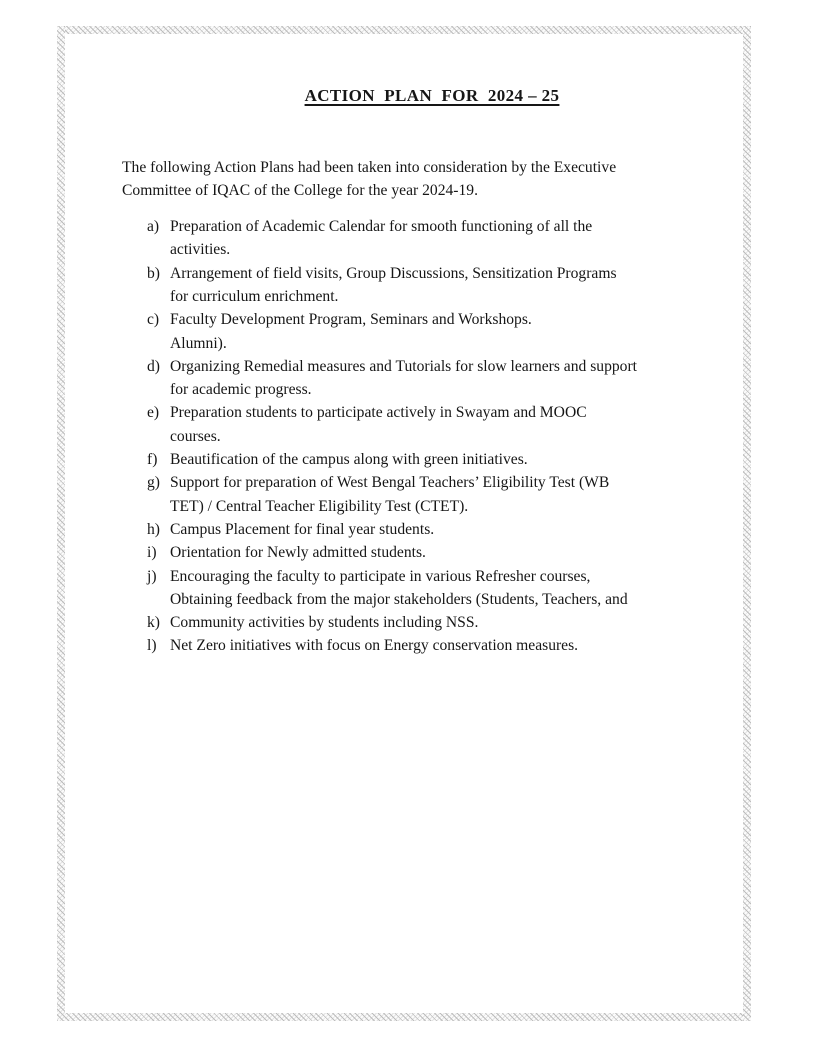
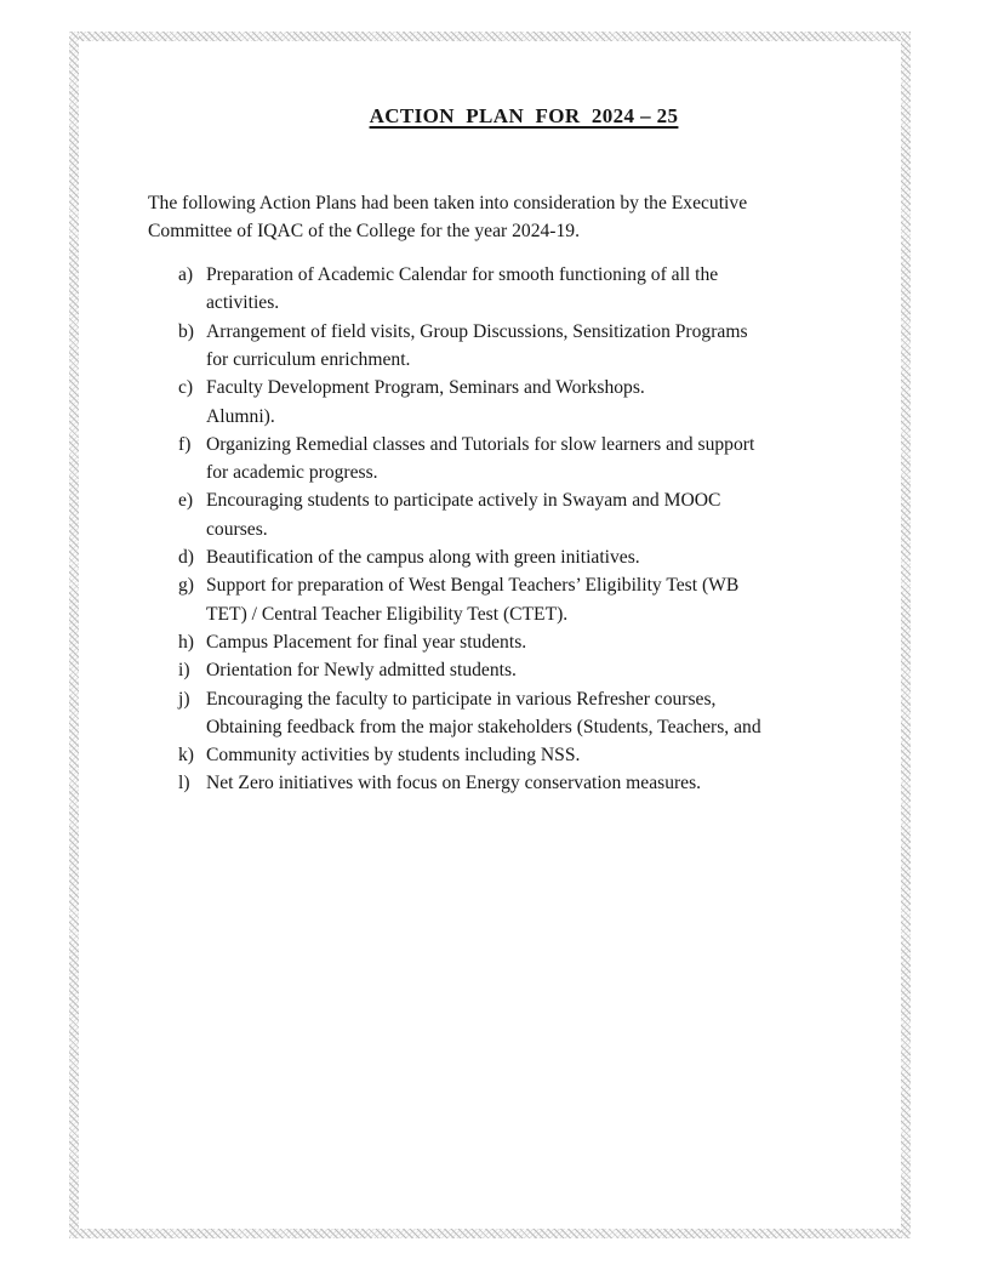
  ACTION PLAN FOR 2024 – 25
  The following Action Plans had been taken into consideration by the Executive
  Committee of IQAC of the College for the year 2024-19.
  a)
  Preparation of Academic Calendar for smooth functioning of all the
  activities.
  b)
  Arrangement of field visits, Group Discussions, Sensitization Programs
  for curriculum enrichment.
  c)
  Faculty Development Program, Seminars and Workshops.
  Alumni).
- d)
+ f)
- Organizing Remedial measures and Tutorials for slow learners and support
+ Organizing Remedial classes and Tutorials for slow learners and support
  for academic progress.
  e)
- Preparation students to participate actively in Swayam and MOOC
+ Encouraging students to participate actively in Swayam and MOOC
  courses.
- f)
+ d)
  Beautification of the campus along with green initiatives.
  g)
  Support for preparation of West Bengal Teachers’ Eligibility Test (WB
  TET) / Central Teacher Eligibility Test (CTET).
  h)
  Campus Placement for final year students.
  i)
  Orientation for Newly admitted students.
  j)
  Encouraging the faculty to participate in various Refresher courses,
  Obtaining feedback from the major stakeholders (Students, Teachers, and
  k)
  Community activities by students including NSS.
  l)
  Net Zero initiatives with focus on Energy conservation measures.
